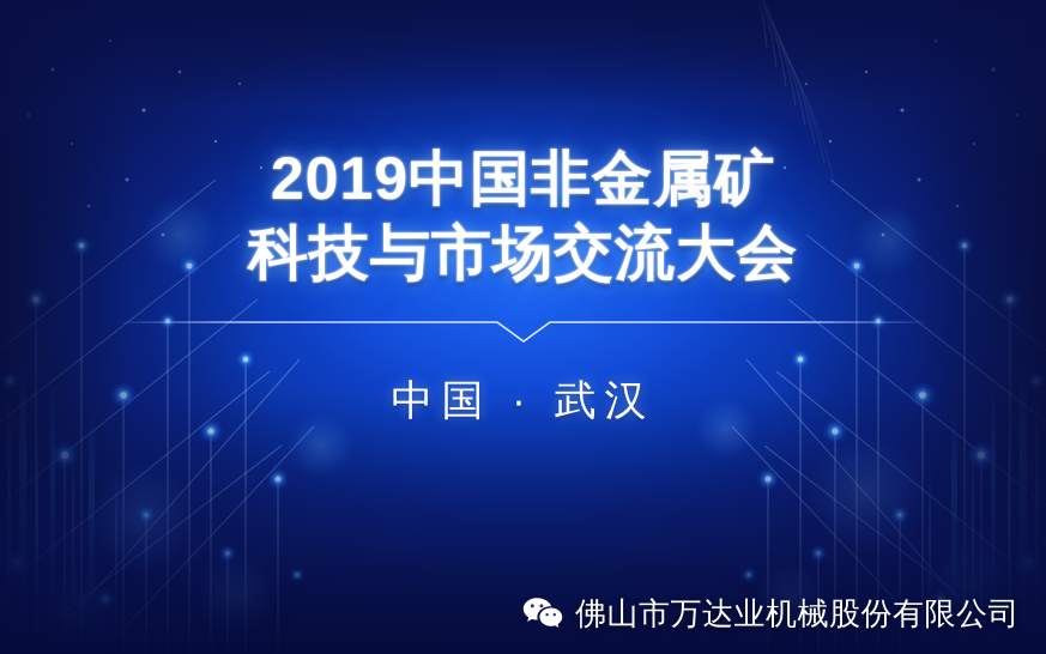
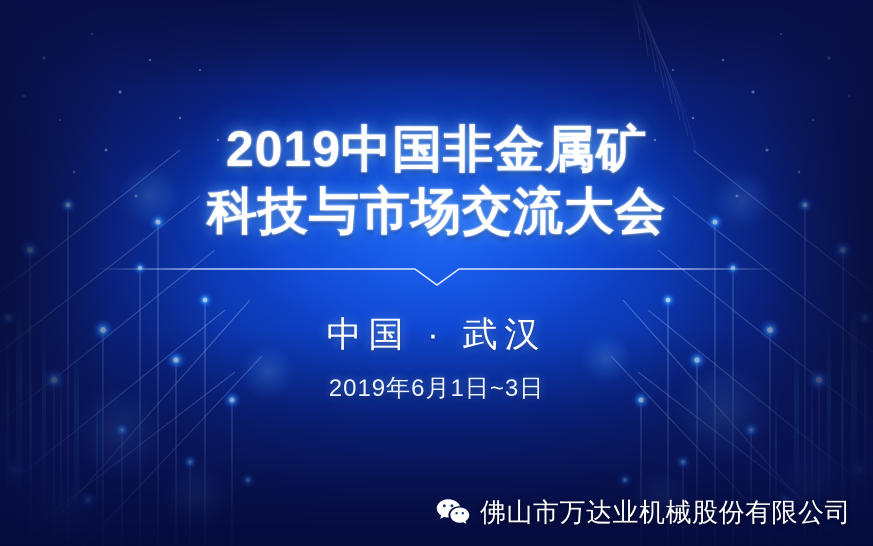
  2019中国非金属矿
  科技与市场交流大会
  中国 · 武汉
+ 2019年6月1日~3日
  佛山市万达业机械股份有限公司
